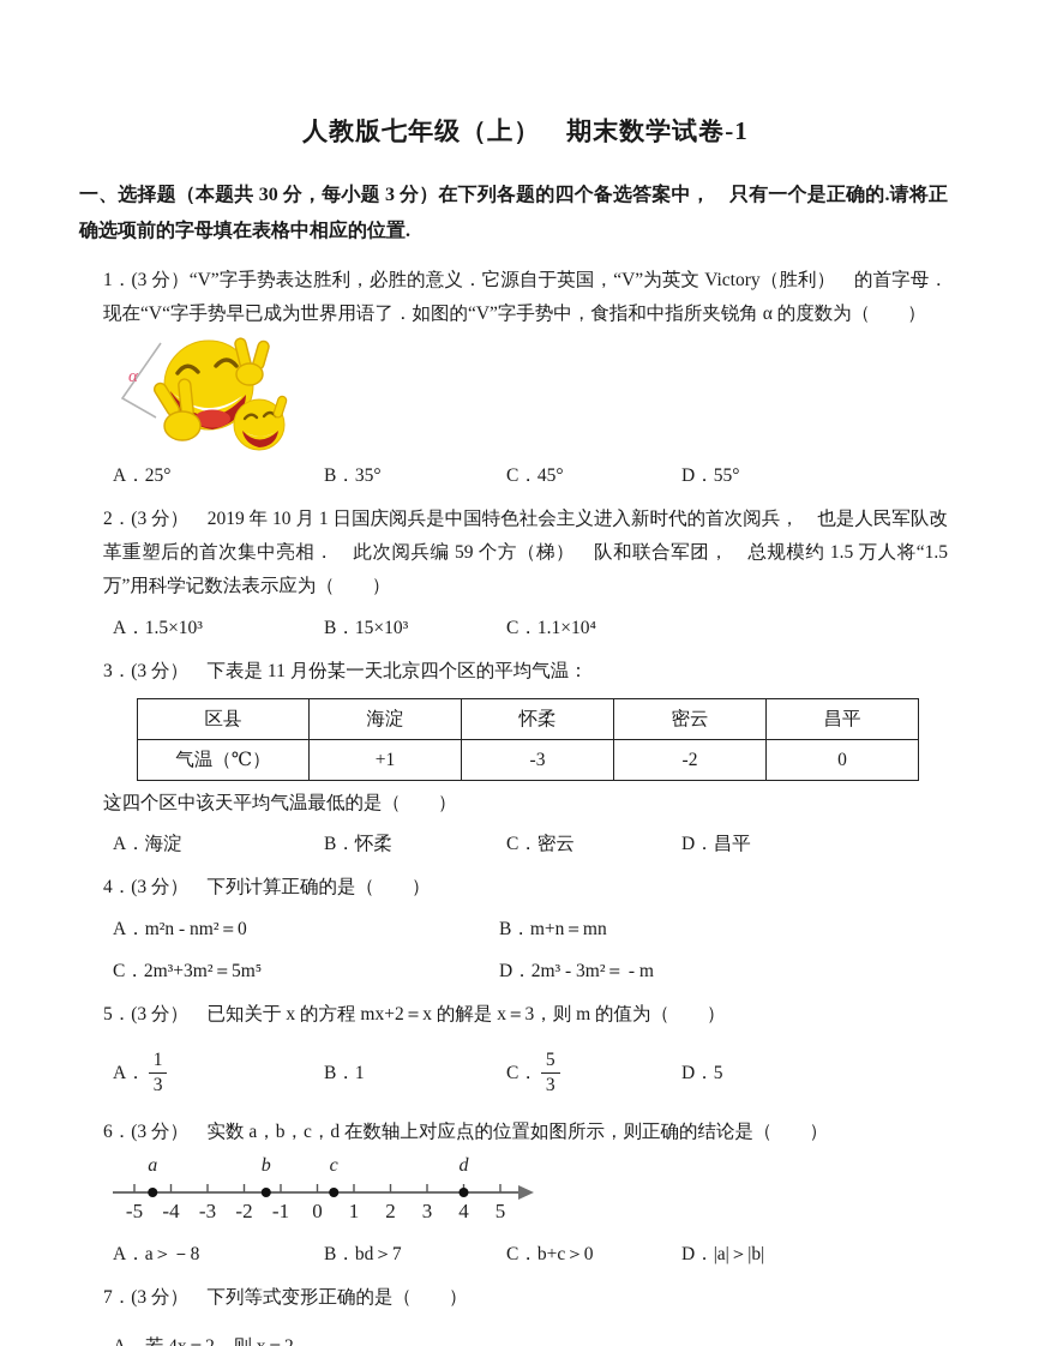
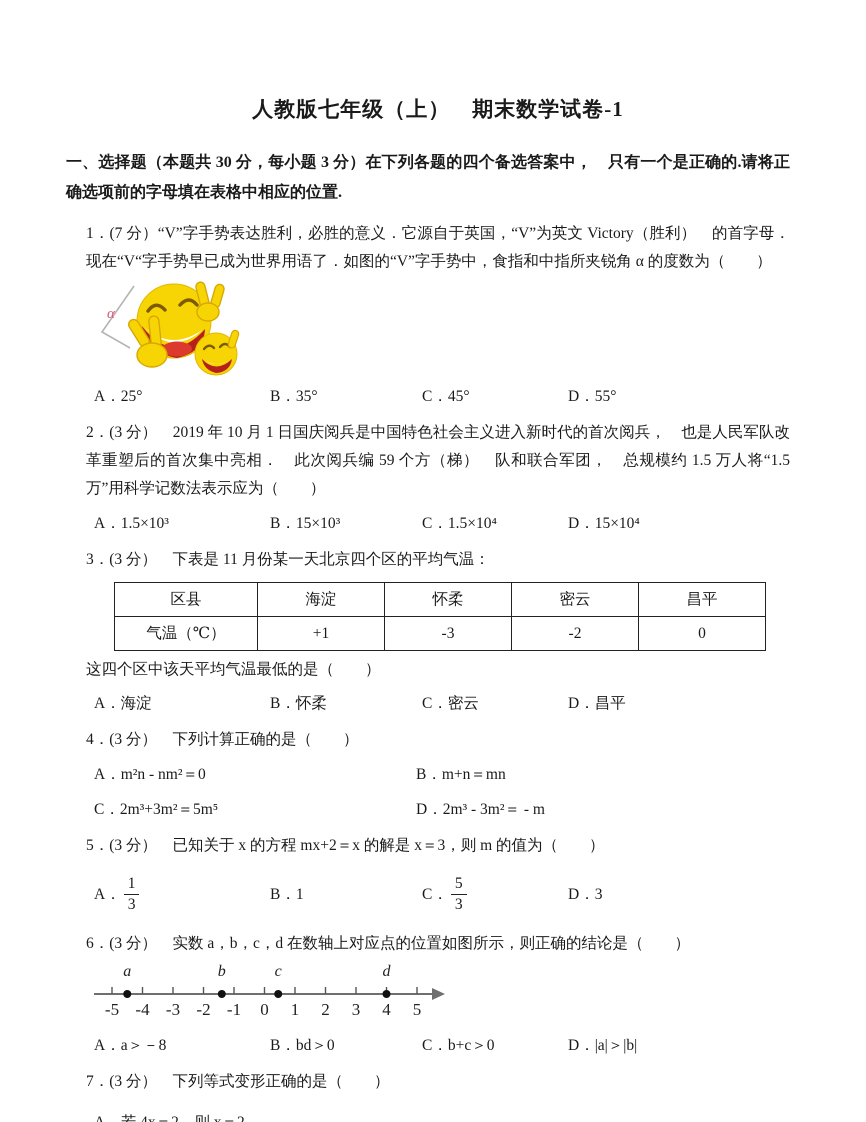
  人教版七年级（上） 期末数学试卷-1
  一、选择题（本题共 30 分，每小题 3 分）在下列各题的四个备选答案中， 只有一个是正确的.请将正确选项前的字母填在表格中相应的位置.
- 1．(3 分）“V”字手势表达胜利，必胜的意义．它源自于英国，“V”为英文 Victory（胜利） 的首字母．现在“V“字手势早已成为世界用语了．如图的“V”字手势中，食指和中指所夹锐角 α 的度数为（ ）
+ 1．(7 分）“V”字手势表达胜利，必胜的意义．它源自于英国，“V”为英文 Victory（胜利） 的首字母．现在“V“字手势早已成为世界用语了．如图的“V”字手势中，食指和中指所夹锐角 α 的度数为（ ）
  α
  A．25°
  B．35°
  C．45°
  D．55°
  2．(3 分） 2019 年 10 月 1 日国庆阅兵是中国特色社会主义进入新时代的首次阅兵， 也是人民军队改革重塑后的首次集中亮相． 此次阅兵编 59 个方（梯） 队和联合军团， 总规模约 1.5 万人将“1.5 万”用科学记数法表示应为（ ）
  A．1.5×10³
  B．15×10³
- C．1.1×10⁴
+ C．1.5×10⁴
+ D．15×10⁴
  3．(3 分） 下表是 11 月份某一天北京四个区的平均气温：
  区县	海淀	怀柔	密云	昌平
  气温（℃）	+1	-3	-2	0
  这四个区中该天平均气温最低的是（ ）
  A．海淀
  B．怀柔
  C．密云
  D．昌平
  4．(3 分） 下列计算正确的是（ ）
  A．m²n - nm²＝0
  B．m+n＝mn
  C．2m³+3m²＝5m⁵
  D．2m³ - 3m²＝ - m
  5．(3 分） 已知关于 x 的方程 mx+2＝x 的解是 x＝3，则 m 的值为（ ）
  A．
  1
  3
  B．1
  C．
  5
  3
- D．5
+ D．3
  6．(3 分） 实数 a，b，c，d 在数轴上对应点的位置如图所示，则正确的结论是（ ）
  -5
  -4
  -3
  -2
  -1
  0
  1
  2
  3
  4
  5
  a
  b
  c
  d
  A．a＞－8
- B．bd＞7
+ B．bd＞0
  C．b+c＞0
  D．|a|＞|b|
  7．(3 分） 下列等式变形正确的是（ ）
